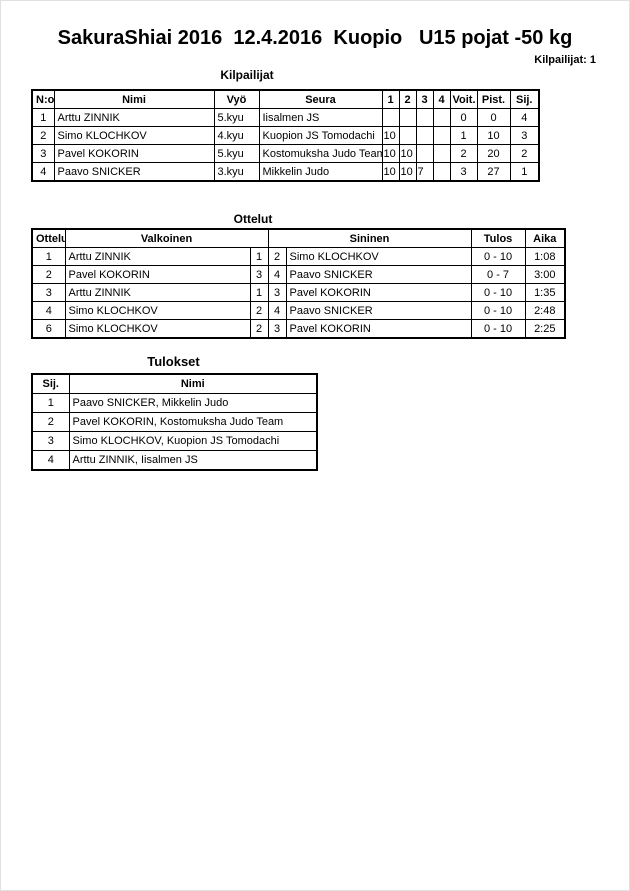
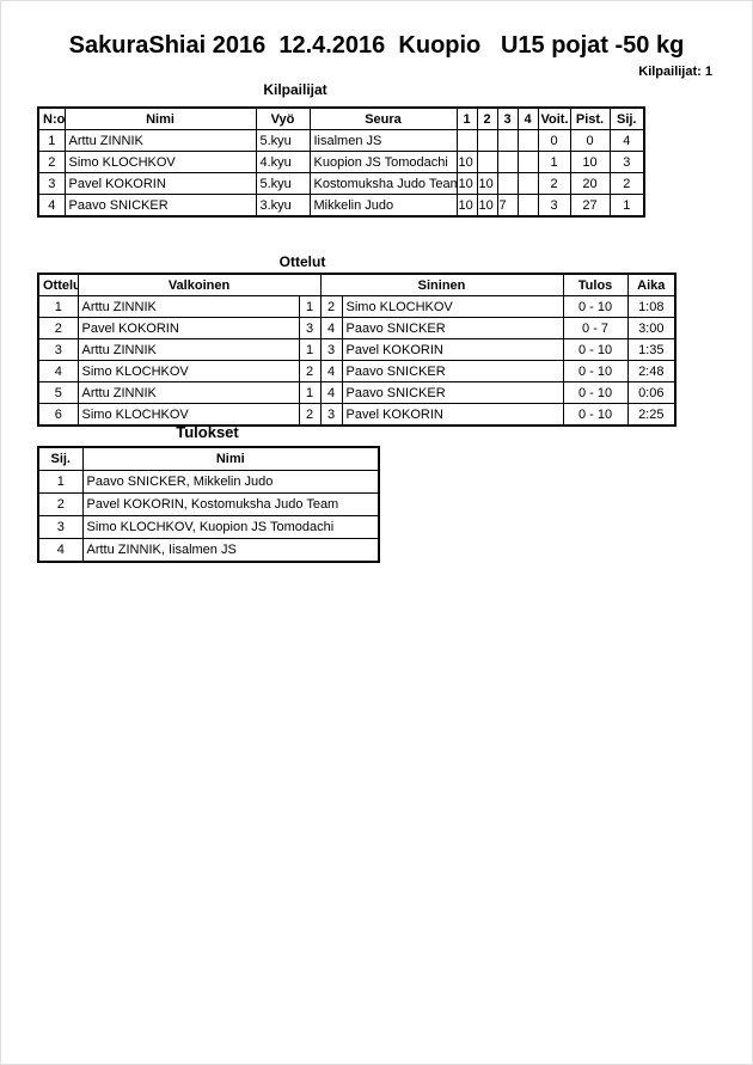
  SakuraShiai 2016 12.4.2016 Kuopio U15 pojat -50 kg
  Kilpailijat: 1
  Kilpailijat
  N:o	Nimi	Vyö	Seura	1	2	3	4	Voit.	Pist.	Sij.
  1	Arttu ZINNIK	5.kyu	Iisalmen JS					0	0	4
  2	Simo KLOCHKOV	4.kyu	Kuopion JS Tomodachi	10				1	10	3
  3	Pavel KOKORIN	5.kyu	Kostomuksha Judo Team	10	10			2	20	2
  4	Paavo SNICKER	3.kyu	Mikkelin Judo	10	10	7		3	27	1
  Ottelut
  Ottelu	Valkoinen	Sininen	Tulos	Aika
  1	Arttu ZINNIK	1	2	Simo KLOCHKOV	0 - 10	1:08
  2	Pavel KOKORIN	3	4	Paavo SNICKER	0 - 7	3:00
  3	Arttu ZINNIK	1	3	Pavel KOKORIN	0 - 10	1:35
  4	Simo KLOCHKOV	2	4	Paavo SNICKER	0 - 10	2:48
+ 5	Arttu ZINNIK	1	4	Paavo SNICKER	0 - 10	0:06
  6	Simo KLOCHKOV	2	3	Pavel KOKORIN	0 - 10	2:25
  Tulokset
  Sij.	Nimi
  1	Paavo SNICKER, Mikkelin Judo
  2	Pavel KOKORIN, Kostomuksha Judo Team
  3	Simo KLOCHKOV, Kuopion JS Tomodachi
  4	Arttu ZINNIK, Iisalmen JS
